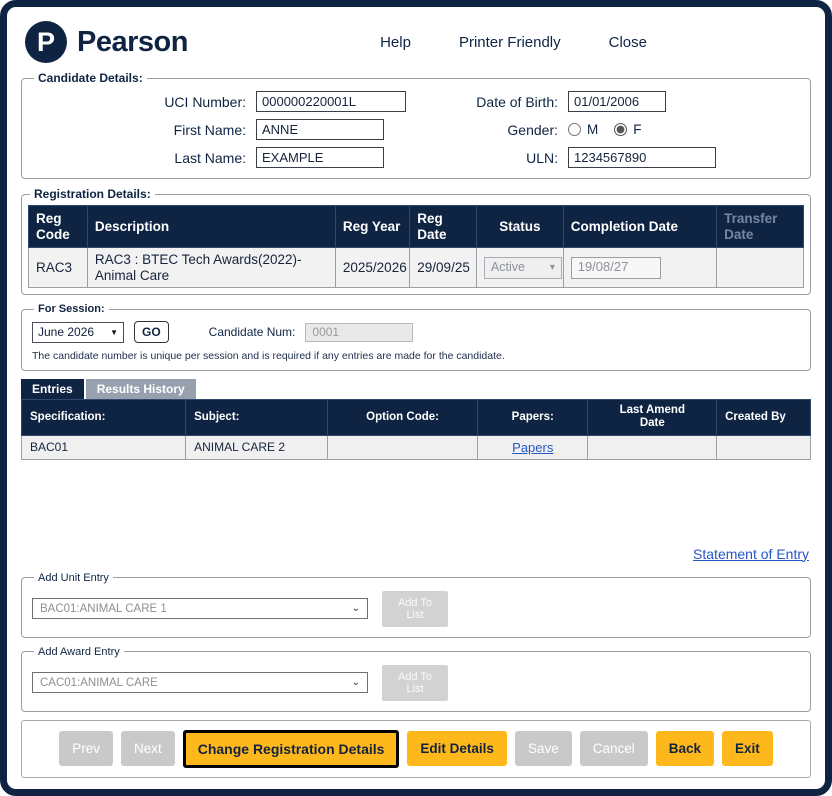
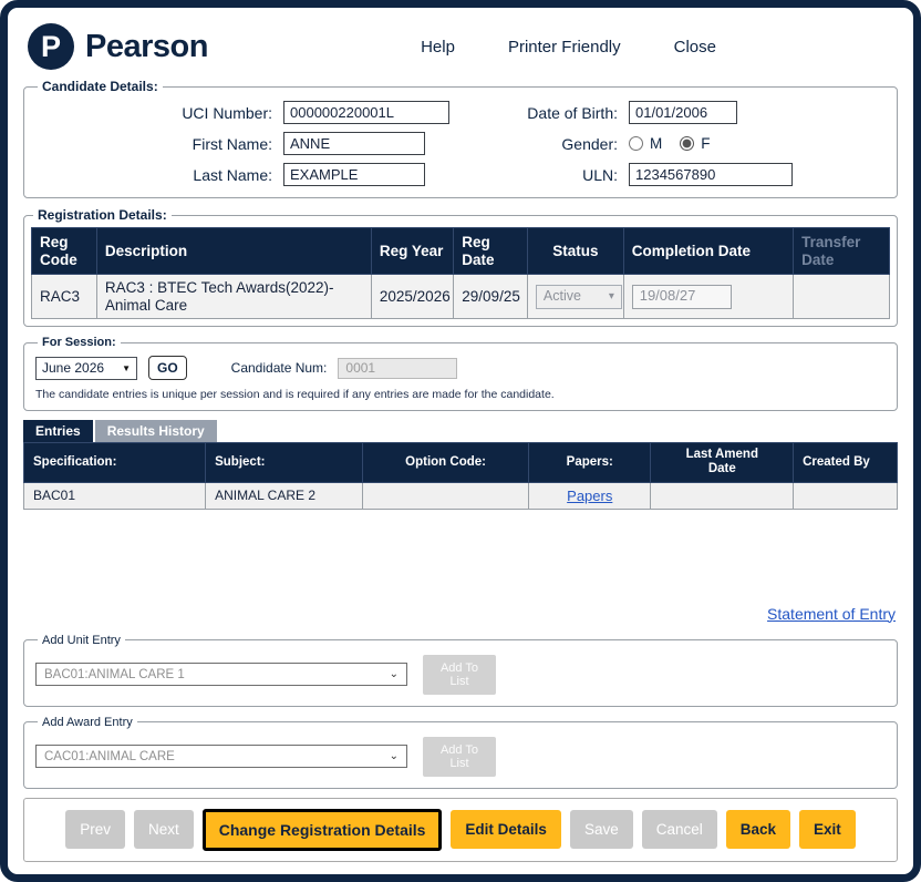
  P
  Pearson
  Help
  Printer Friendly
  Close
  Candidate Details:
  UCI Number:
  000000220001L
  Date of Birth:
  01/01/2006
  First Name:
  ANNE
  Gender:
  M
  F
  Last Name:
  EXAMPLE
  ULN:
  1234567890
  Registration Details:
  Reg Code	Description	Reg Year	Reg Date	Status	Completion Date	Transfer Date
  RAC3	RAC3 : BTEC Tech Awards(2022)-Animal Care	2025/2026	29/09/25	Active ▾	19/08/27
  For Session:
  June 2026
  ▼
  GO
  Candidate Num:
  0001
- The candidate number is unique per session and is required if any entries are made for the candidate.
+ The candidate entries is unique per session and is required if any entries are made for the candidate.
  Entries
  Results History
  Specification:	Subject:	Option Code:	Papers:	Last Amend Date	Created By
  BAC01	ANIMAL CARE 2		Papers
  Statement of Entry
  Add Unit Entry
  BAC01:ANIMAL CARE 1
  ⌄
  Add To List
  Add Award Entry
  CAC01:ANIMAL CARE
  ⌄
  Add To List
  Prev
  Next
  Change Registration Details
  Edit Details
  Save
  Cancel
  Back
  Exit
